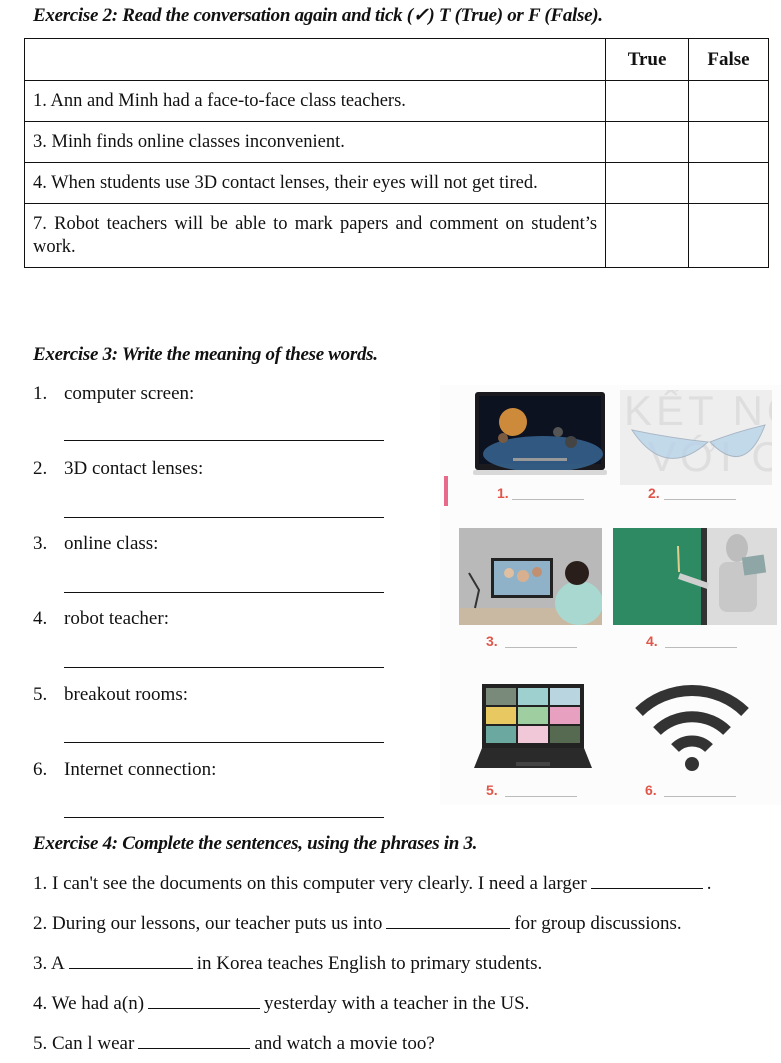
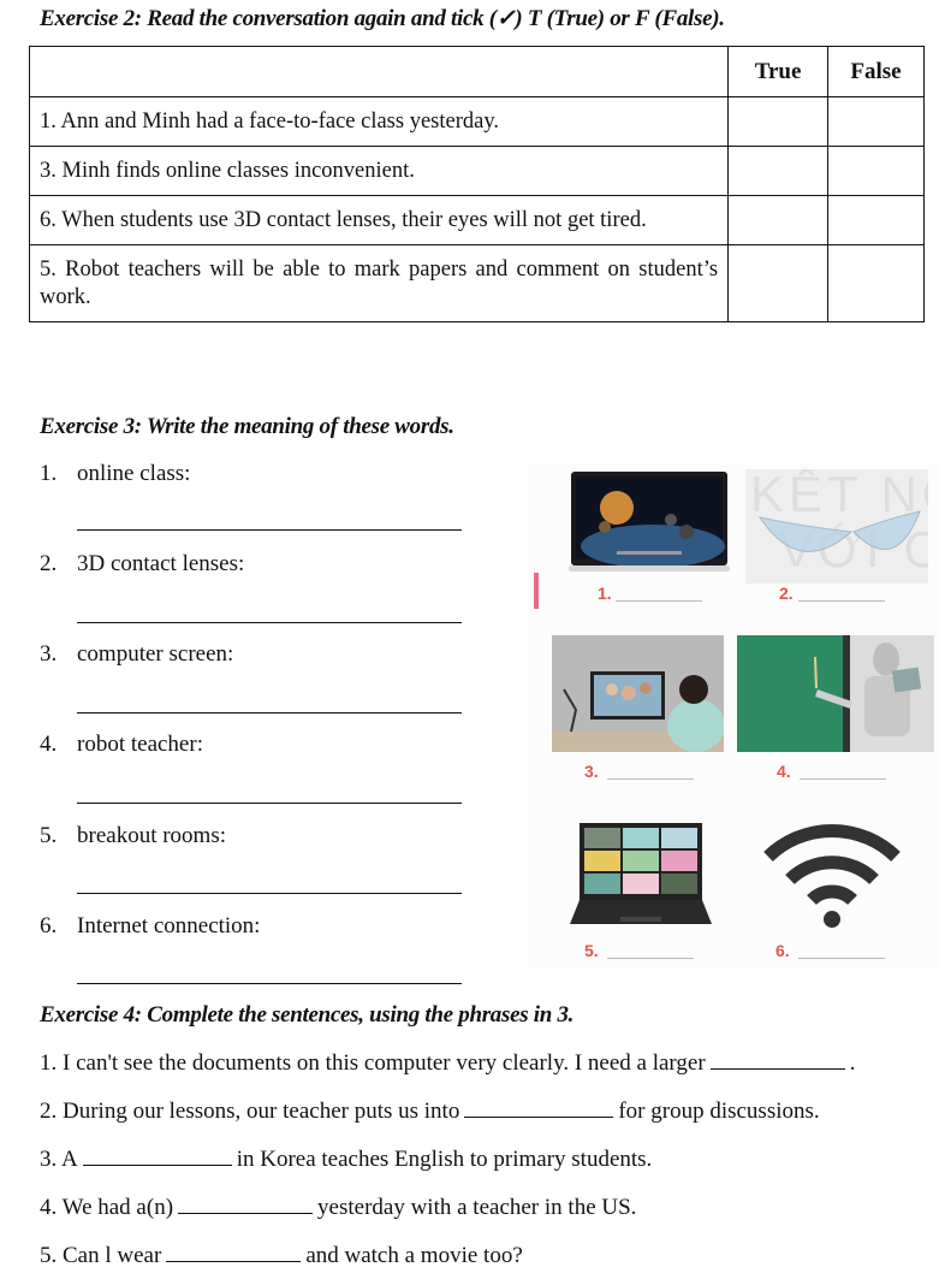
  Exercise 2: Read the conversation again and tick (✓) T (True) or F (False).
  	True	False
- 1. Ann and Minh had a face-to-face class teachers.
+ 1. Ann and Minh had a face-to-face class yesterday.
  3. Minh finds online classes inconvenient.
- 4. When students use 3D contact lenses, their eyes will not get tired.
+ 6. When students use 3D contact lenses, their eyes will not get tired.
- 7. Robot teachers will be able to mark papers and comment on student’s work.
+ 5. Robot teachers will be able to mark papers and comment on student’s work.
  Exercise 3: Write the meaning of these words.
- 1. computer screen:
+ 1. online class:
  2. 3D contact lenses:
- 3. online class:
+ 3. computer screen:
  4. robot teacher:
  5. breakout rooms:
  6. Internet connection:
  1.
  VỚI C
  2.
  3.
  4.
  5.
  6.
  Exercise 4: Complete the sentences, using the phrases in 3.
  1. I can't see the documents on this computer very clearly. I need a larger .
  2. During our lessons, our teacher puts us into for group discussions.
  3. A in Korea teaches English to primary students.
  4. We had a(n) yesterday with a teacher in the US.
  5. Can l wear and watch a movie too?
